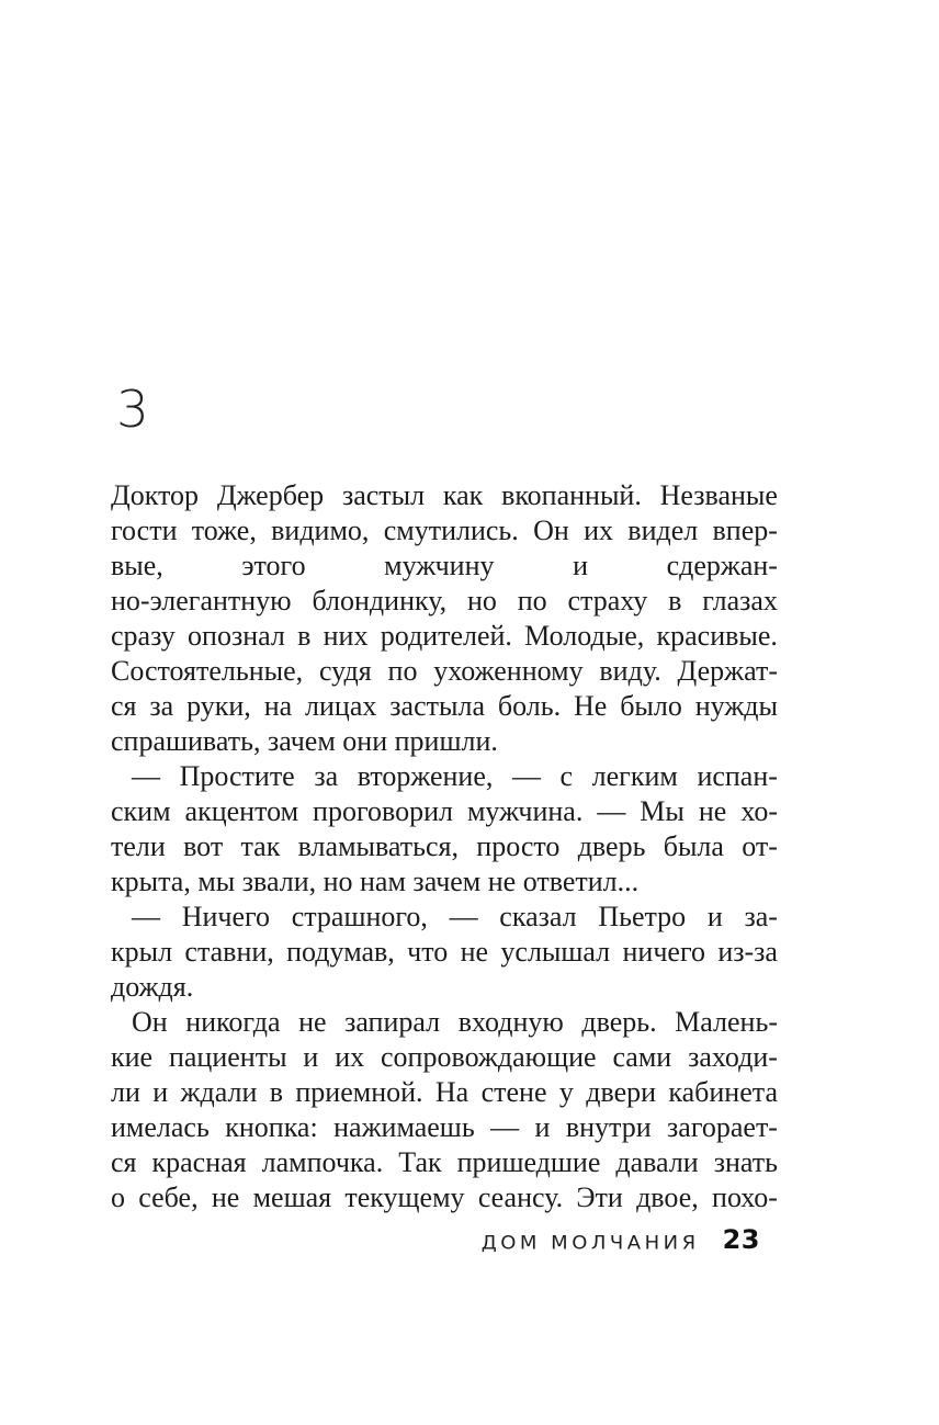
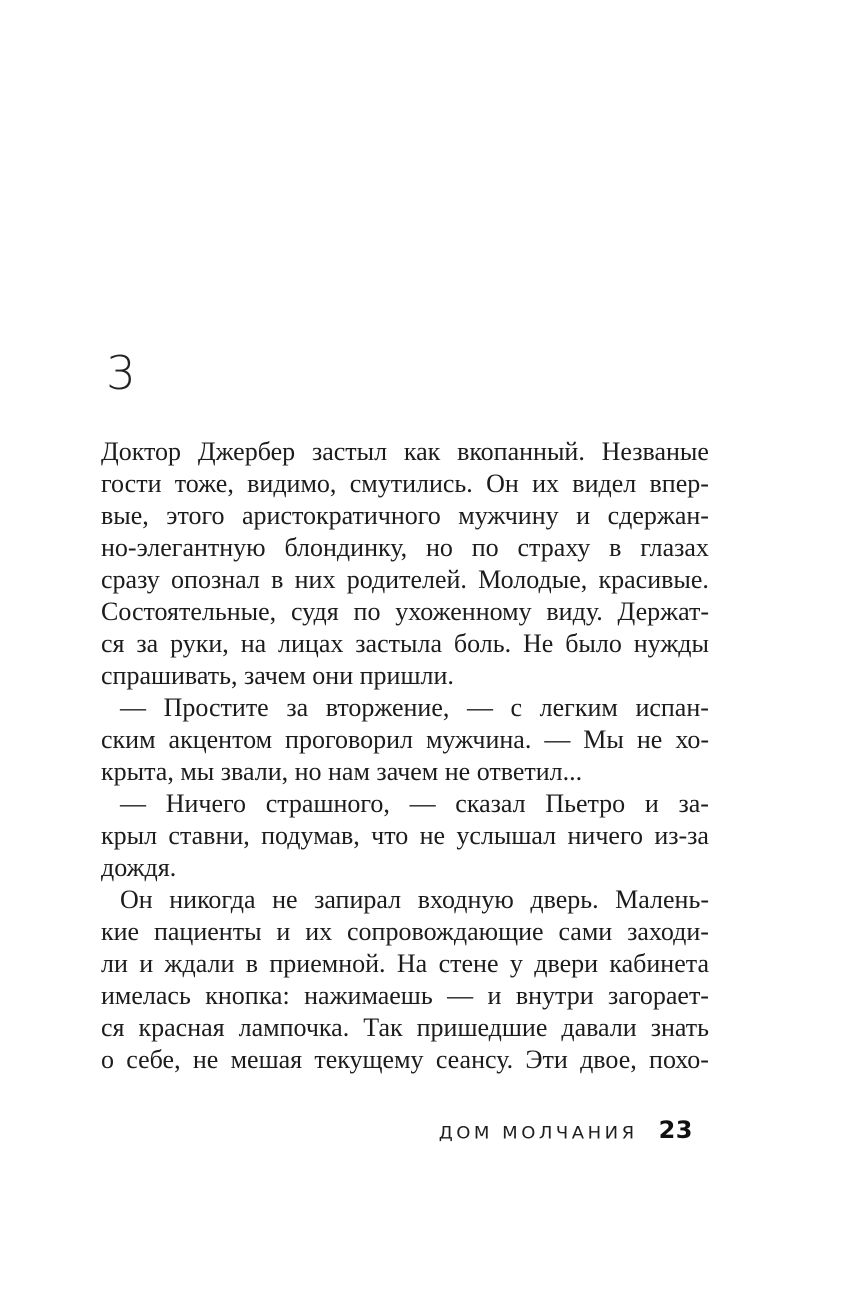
  3
  Доктор
  Джербер
  застыл
  как
  вкопанный.
  Незваные
  гости
  тоже,
  видимо,
  смутились.
  Он
  их
  видел
  впер-
  вые,
  этого
+ аристократичного
  мужчину
  и
  сдержан-
  но-элегантную
  блондинку,
  но
  по
  страху
  в
  глазах
  сразу
  опознал
  в
  них
  родителей.
  Молодые,
  красивые.
  Состоятельные,
  судя
  по
  ухоженному
  виду.
  Держат-
  ся
  за
  руки,
  на
  лицах
  застыла
  боль.
  Не
  было
  нужды
  спрашивать, зачем они пришли.
  —
  Простите
  за
  вторжение,
  —
  с
  легким
  испан-
  ским
  акцентом
  проговорил
  мужчина.
  —
  Мы
  не
  хо-
- тели
- вот
- так
- вламываться,
- просто
- дверь
- была
- от-
  крыта, мы звали, но нам зачем не ответил...
  —
  Ничего
  страшного,
  —
  сказал
  Пьетро
  и
  за-
  крыл
  ставни,
  подумав,
  что
  не
  услышал
  ничего
  из-за
  дождя.
  Он
  никогда
  не
  запирал
  входную
  дверь.
  Малень-
  кие
  пациенты
  и
  их
  сопровождающие
  сами
  заходи-
  ли
  и
  ждали
  в
  приемной.
  На
  стене
  у
  двери
  кабинета
  имелась
  кнопка:
  нажимаешь
  —
  и
  внутри
  загорает-
  ся
  красная
  лампочка.
  Так
  пришедшие
  давали
  знать
  о
  себе,
  не
  мешая
  текущему
  сеансу.
  Эти
  двое,
  похо-
  ДОМ МОЛЧАНИЯ
  23
